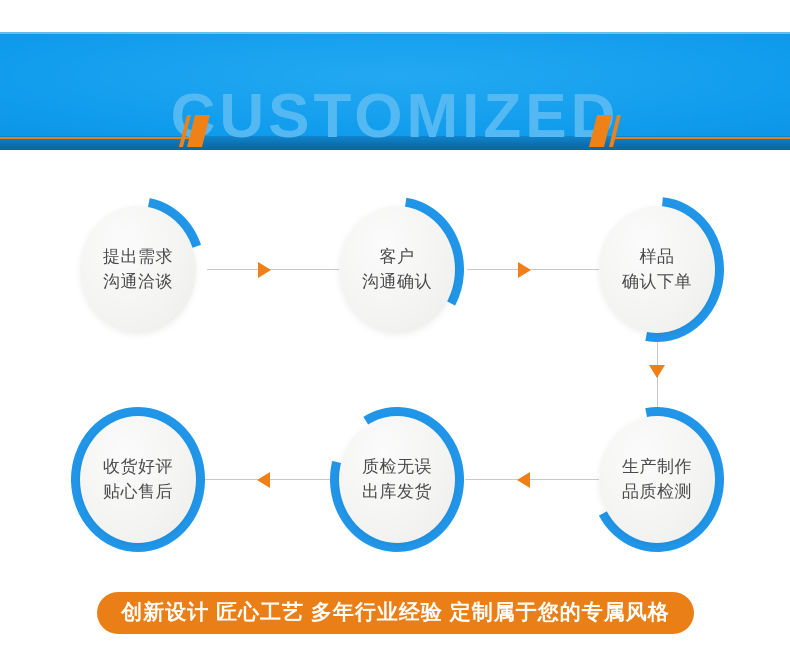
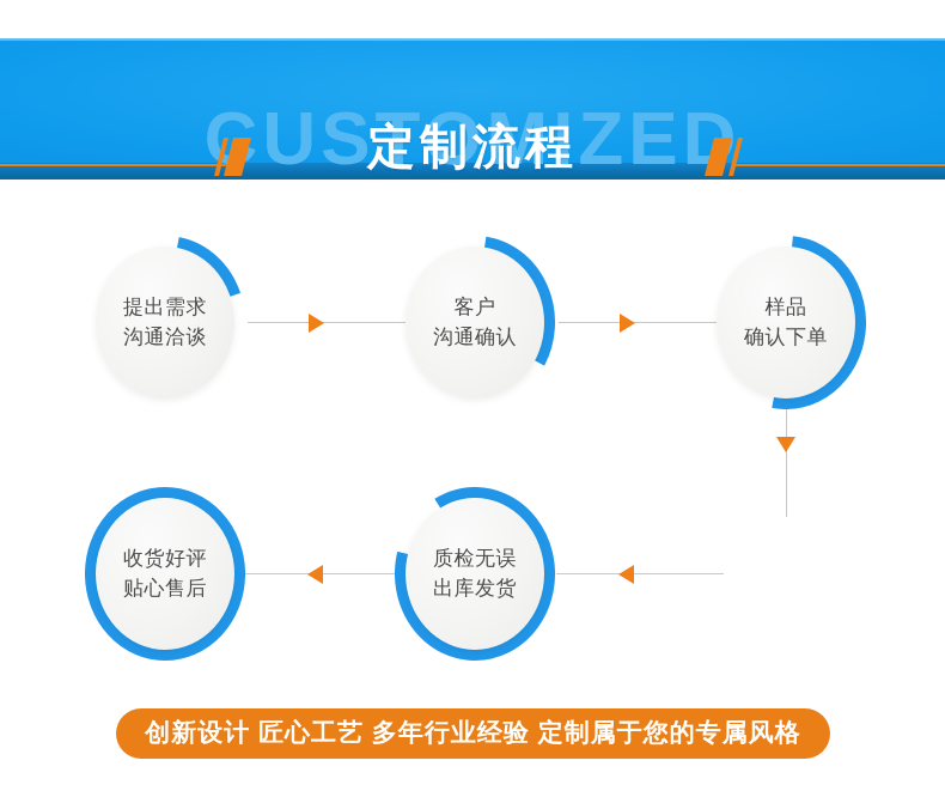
  USTOMIZED
+ 定制流程
  提出需求
  沟通洽谈
  客户
  沟通确认
  样品
  确认下单
- 生产制作
- 品质检测
  质检无误
  出库发货
  收货好评
  贴心售后
  创新设计 匠心工艺 多年行业经验 定制属于您的专属风格
